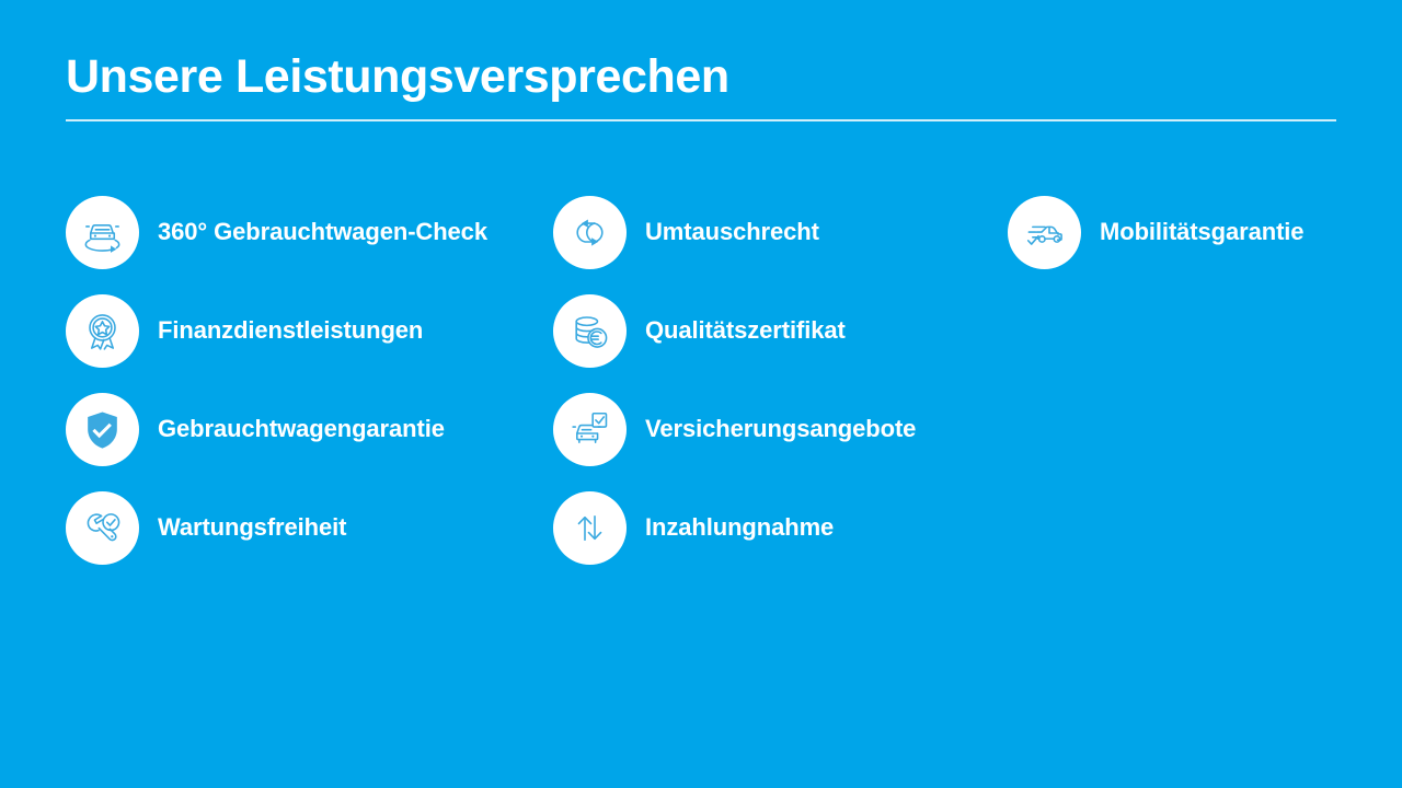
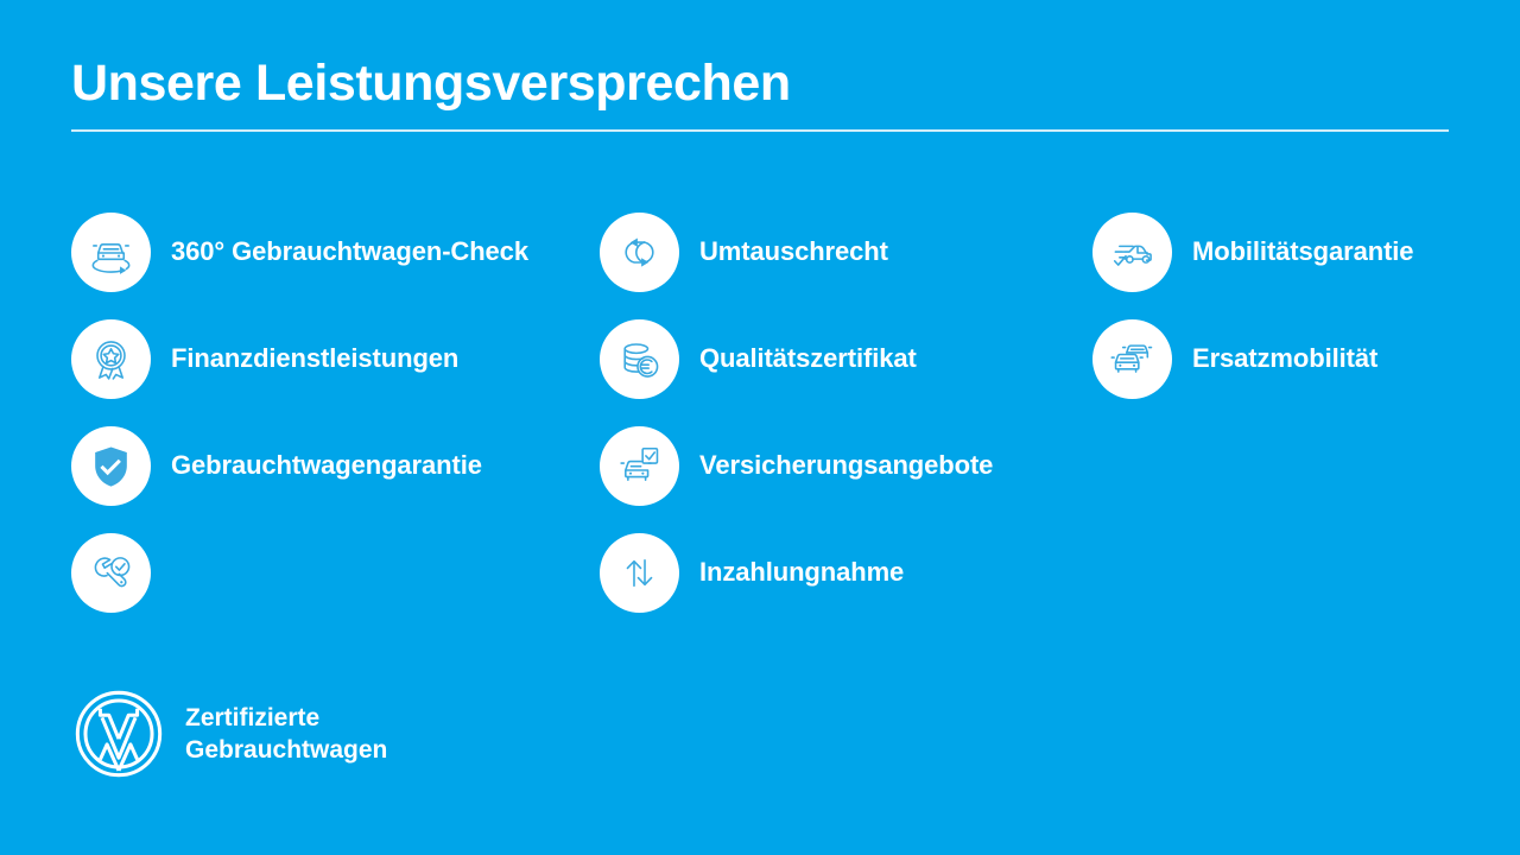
  Unsere Leistungsversprechen
  360° Gebrauchtwagen-Check
  Finanzdienstleistungen
  Gebrauchtwagengarantie
- Wartungsfreiheit
  Umtauschrecht
  Qualitätszertifikat
  Versicherungsangebote
  Inzahlungnahme
  Mobilitätsgarantie
+ Ersatzmobilität
+ Zertifizierte
+ Gebrauchtwagen
